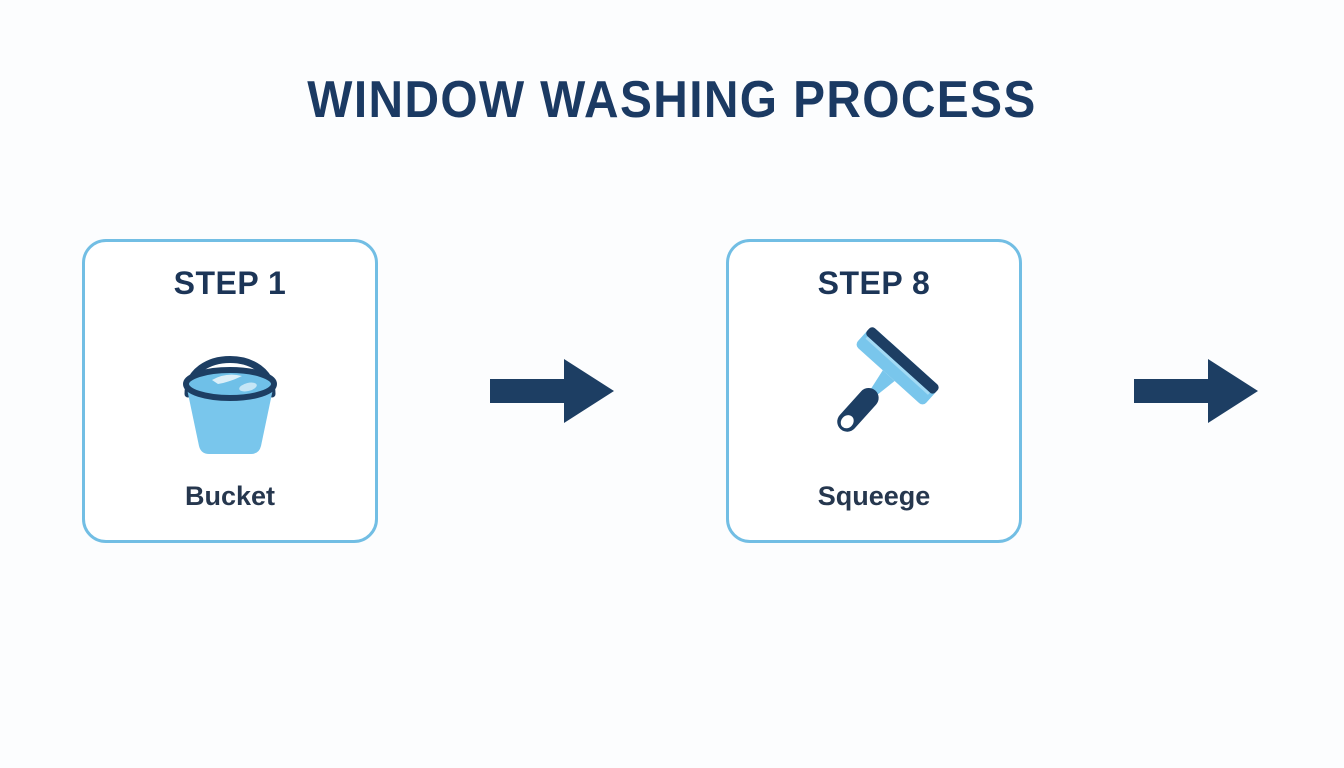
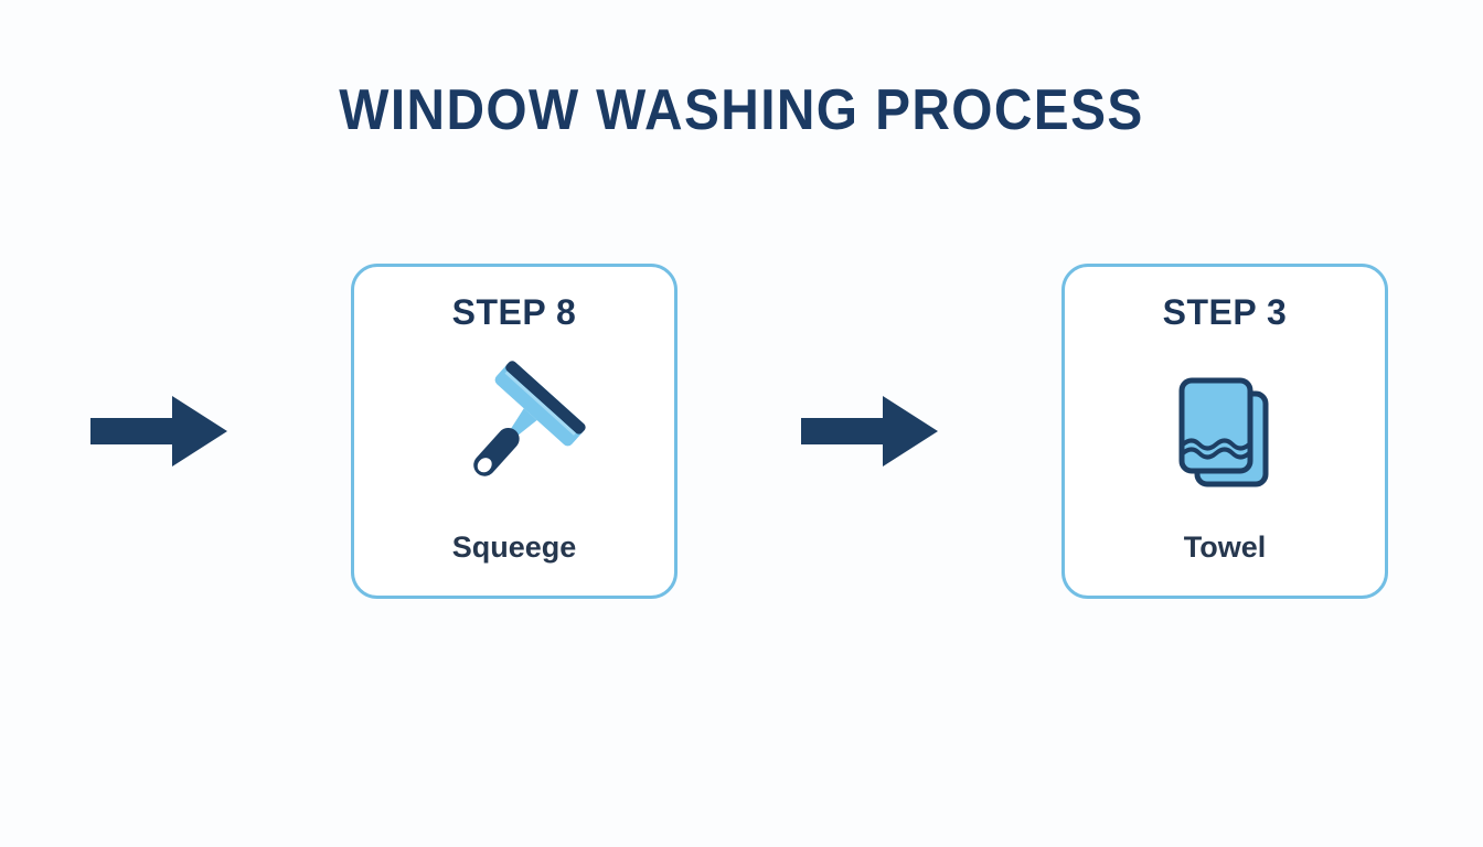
  WINDOW WASHING PROCESS
- STEP 1
- Bucket
  STEP 8
  Squeege
+ STEP 3
+ Towel
